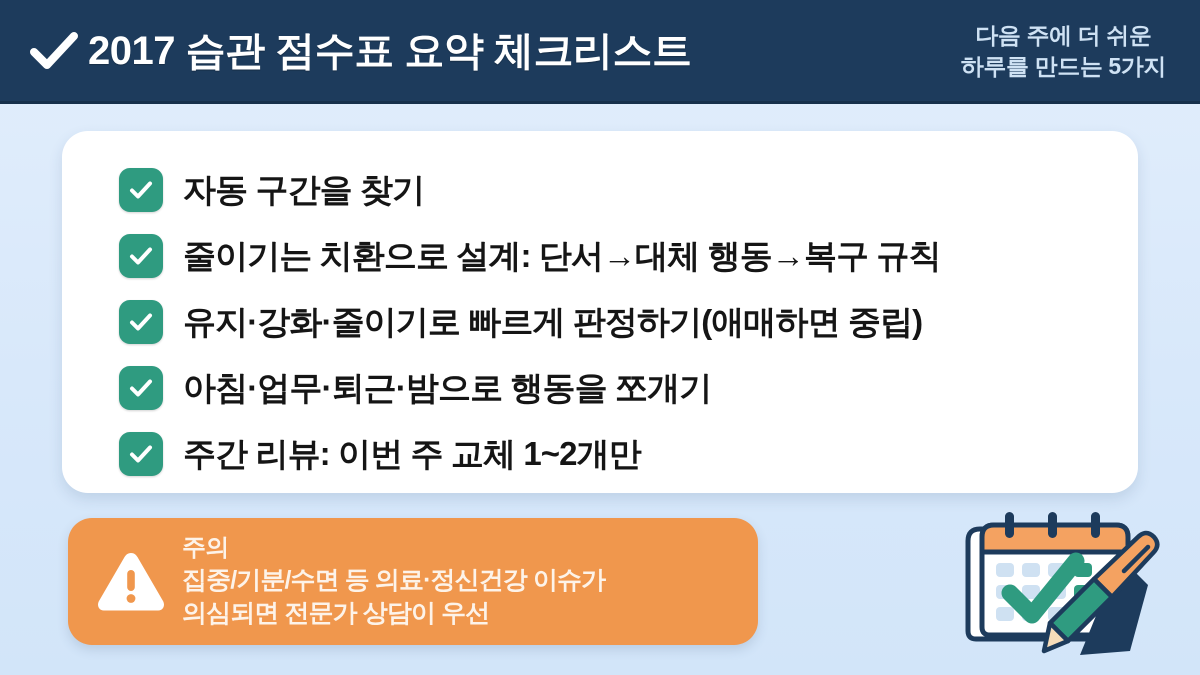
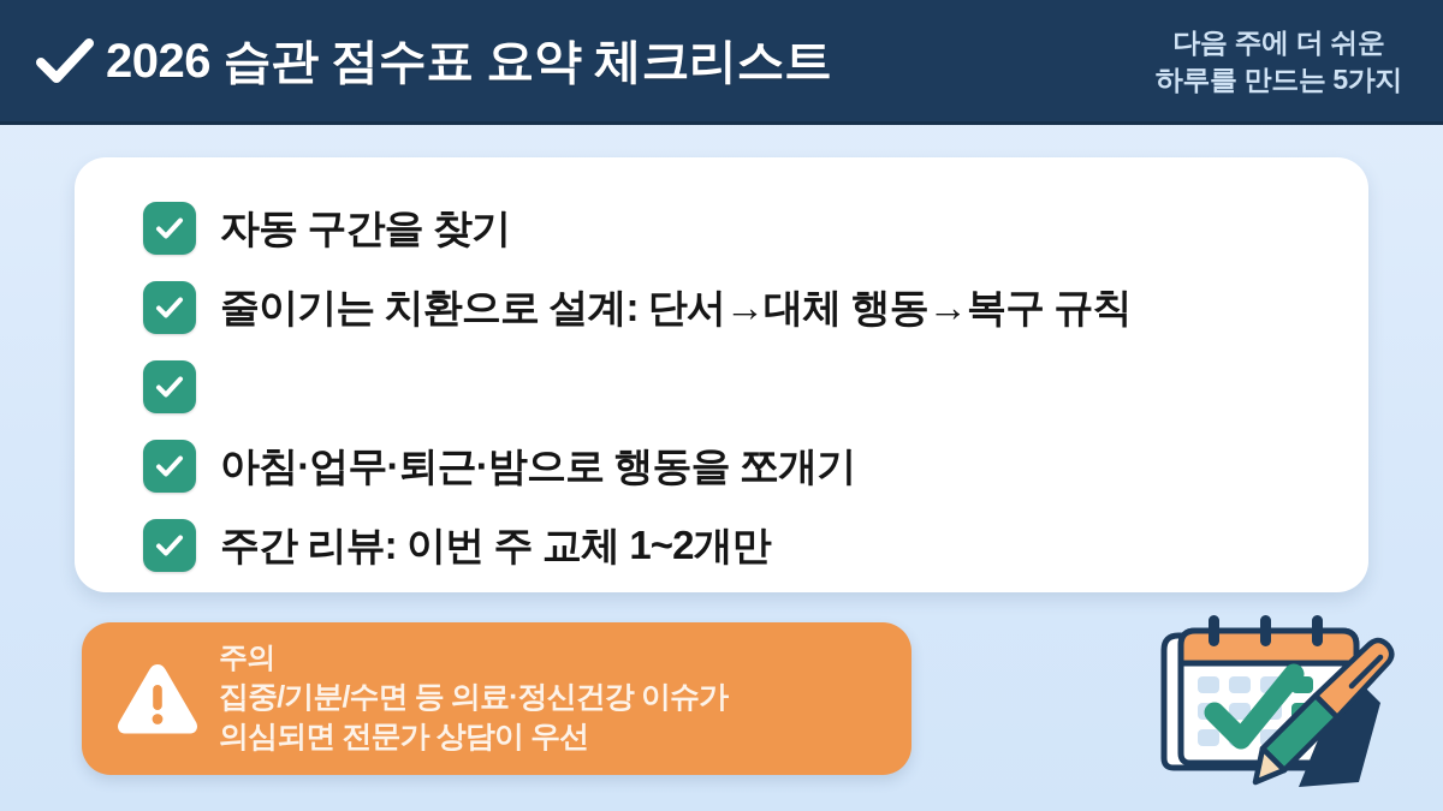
- 2017 습관 점수표 요약 체크리스트
+ 2026 습관 점수표 요약 체크리스트
  다음 주에 더 쉬운
  하루를 만드는 5가지
  자동 구간을 찾기
  줄이기는 치환으로 설계: 단서→대체 행동→복구 규칙
- 유지·강화·줄이기로 빠르게 판정하기(애매하면 중립)
  아침·업무·퇴근·밤으로 행동을 쪼개기
  주간 리뷰: 이번 주 교체 1~2개만
  주의
  집중/기분/수면 등 의료·정신건강 이슈가
  의심되면 전문가 상담이 우선
